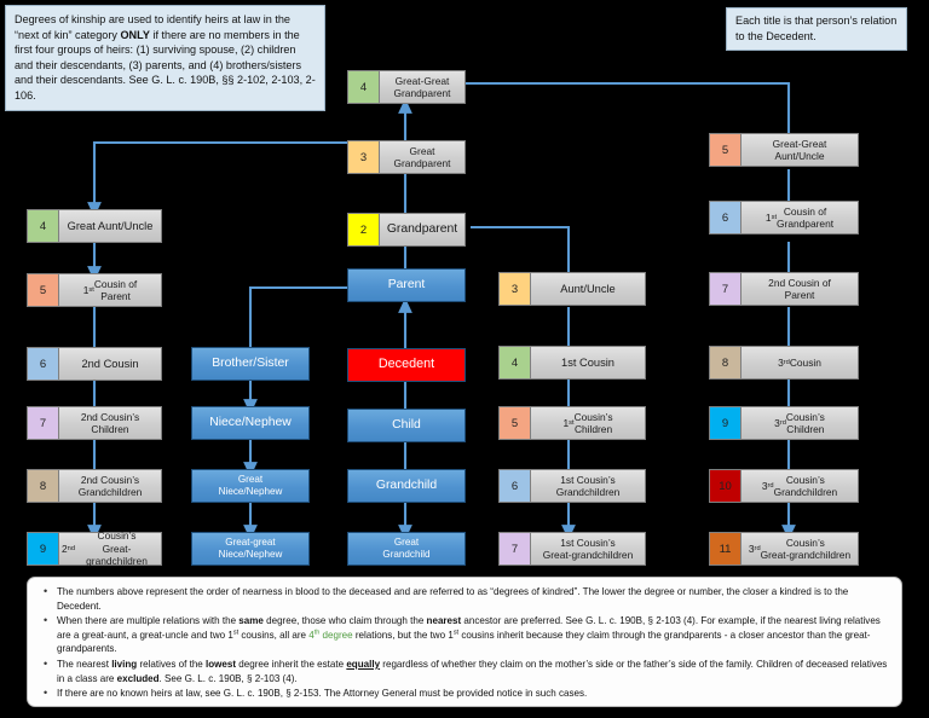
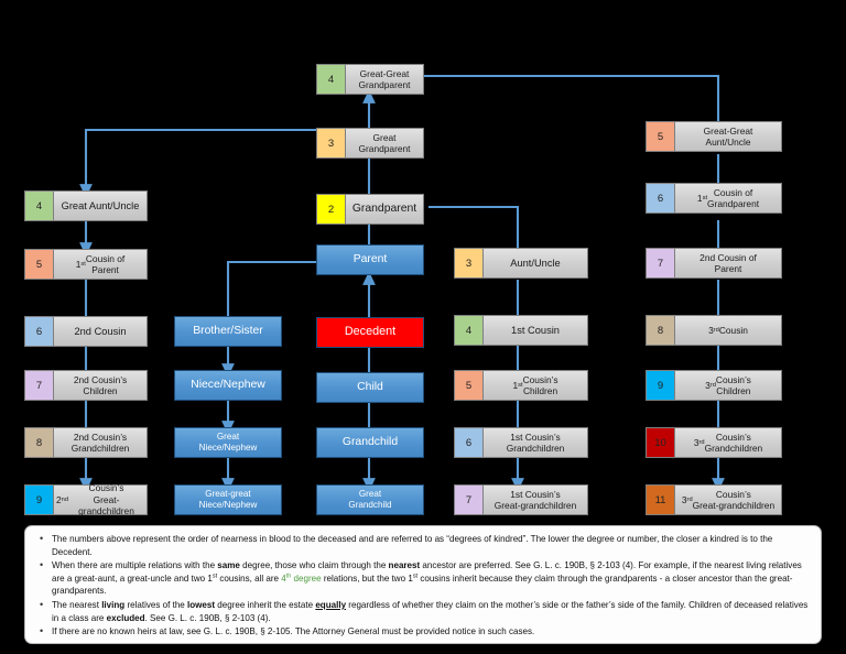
- Degrees of kinship are used to identify heirs at law in the “next of kin” category ONLY if there are no members in the first four groups of heirs: (1) surviving spouse, (2) children and their descendants, (3) parents, and (4) brothers/sisters and their descendants. See G. L. c. 190B, §§ 2-102, 2-103, 2-106.
- Each title is that person’s relation to the Decedent.
  4
  Great Aunt/Uncle
  5
  1
  Cousin of
  Parent
  6
  2nd Cousin
  7
  2nd Cousin’s
  Children
  8
  2nd Cousin’s
  Grandchildren
  9
  2
  Cousin’s
  Great-grandchildren
  Brother/Sister
  Niece/Nephew
  Great
  Niece/Nephew
  Great-great
  Niece/Nephew
  4
  Great-Great
  Grandparent
  3
  Great
  Grandparent
  2
  Grandparent
  Parent
  Decedent
  Child
  Grandchild
  Great
  Grandchild
  3
  Aunt/Uncle
  4
  1st Cousin
  5
  1
  Cousin’s
  Children
  6
  1st Cousin’s
  Grandchildren
  7
  1st Cousin’s
  Great-grandchildren
  5
  Great-Great
  Aunt/Uncle
  6
  1
  Cousin of
  Grandparent
  7
  2nd Cousin of
  Parent
  8
  3
  Cousin
  9
  3
  Cousin’s
  Children
  10
  3
  Cousin’s
  Grandchildren
  11
  3
  Cousin’s
  Great-grandchildren
  The numbers above represent the order of nearness in blood to the deceased and are referred to as “degrees of kindred”. The lower the degree or number, the closer a kindred is to the Decedent.
  When there are multiple relations with the same degree, those who claim through the nearest ancestor are preferred. See G. L. c. 190B, § 2-103 (4). For example, if the nearest living relatives are a great-aunt, a great-uncle and two 1 cousins, all are 4 degree relations, but the two 1 cousins inherit because they claim through the grandparents - a closer ancestor than the great-grandparents.
  The nearest living relatives of the lowest degree inherit the estate equally regardless of whether they claim on the mother’s side or the father’s side of the family. Children of deceased relatives in a class are excluded. See G. L. c. 190B, § 2-103 (4).
- If there are no known heirs at law, see G. L. c. 190B, § 2-153. The Attorney General must be provided notice in such cases.
+ If there are no known heirs at law, see G. L. c. 190B, § 2-105. The Attorney General must be provided notice in such cases.
